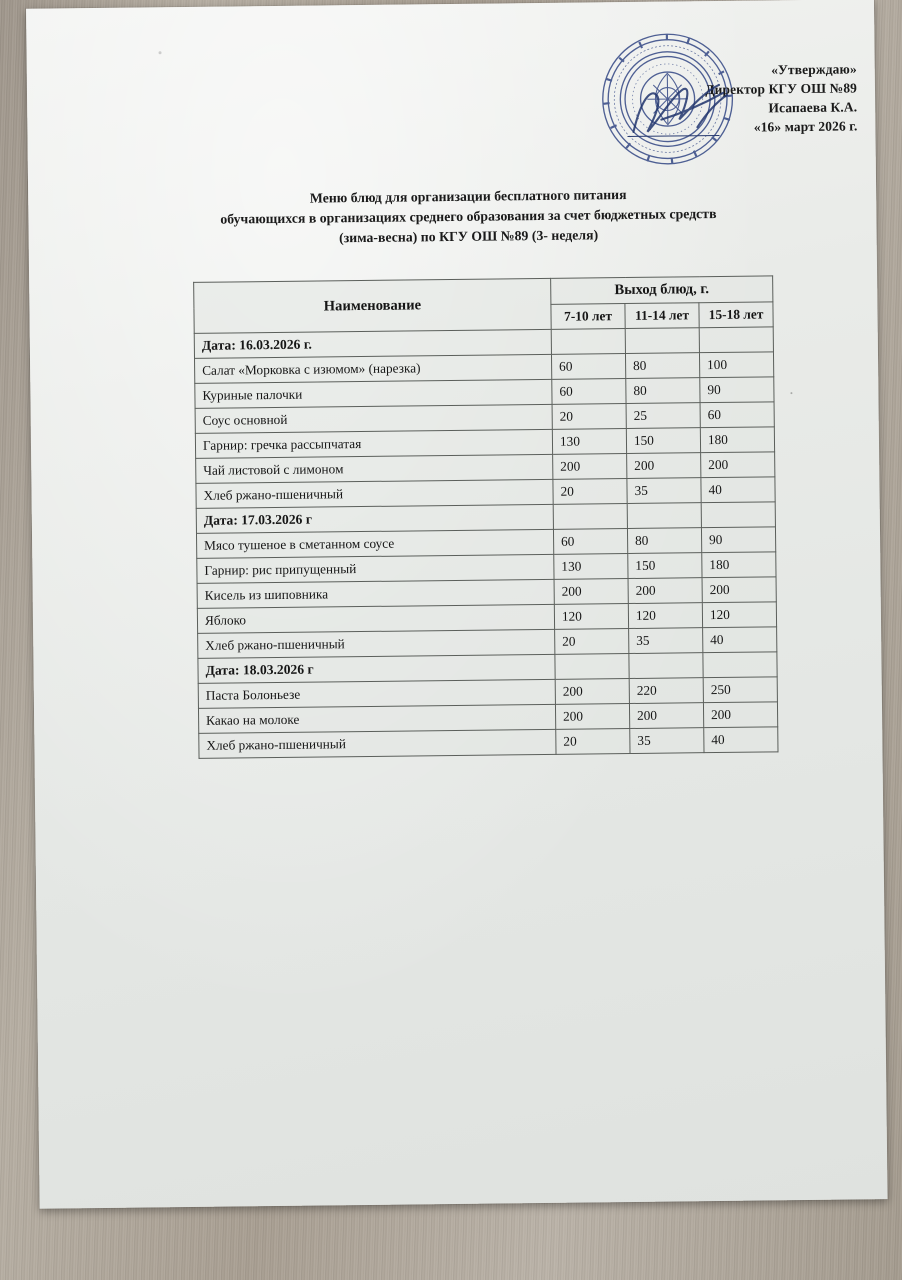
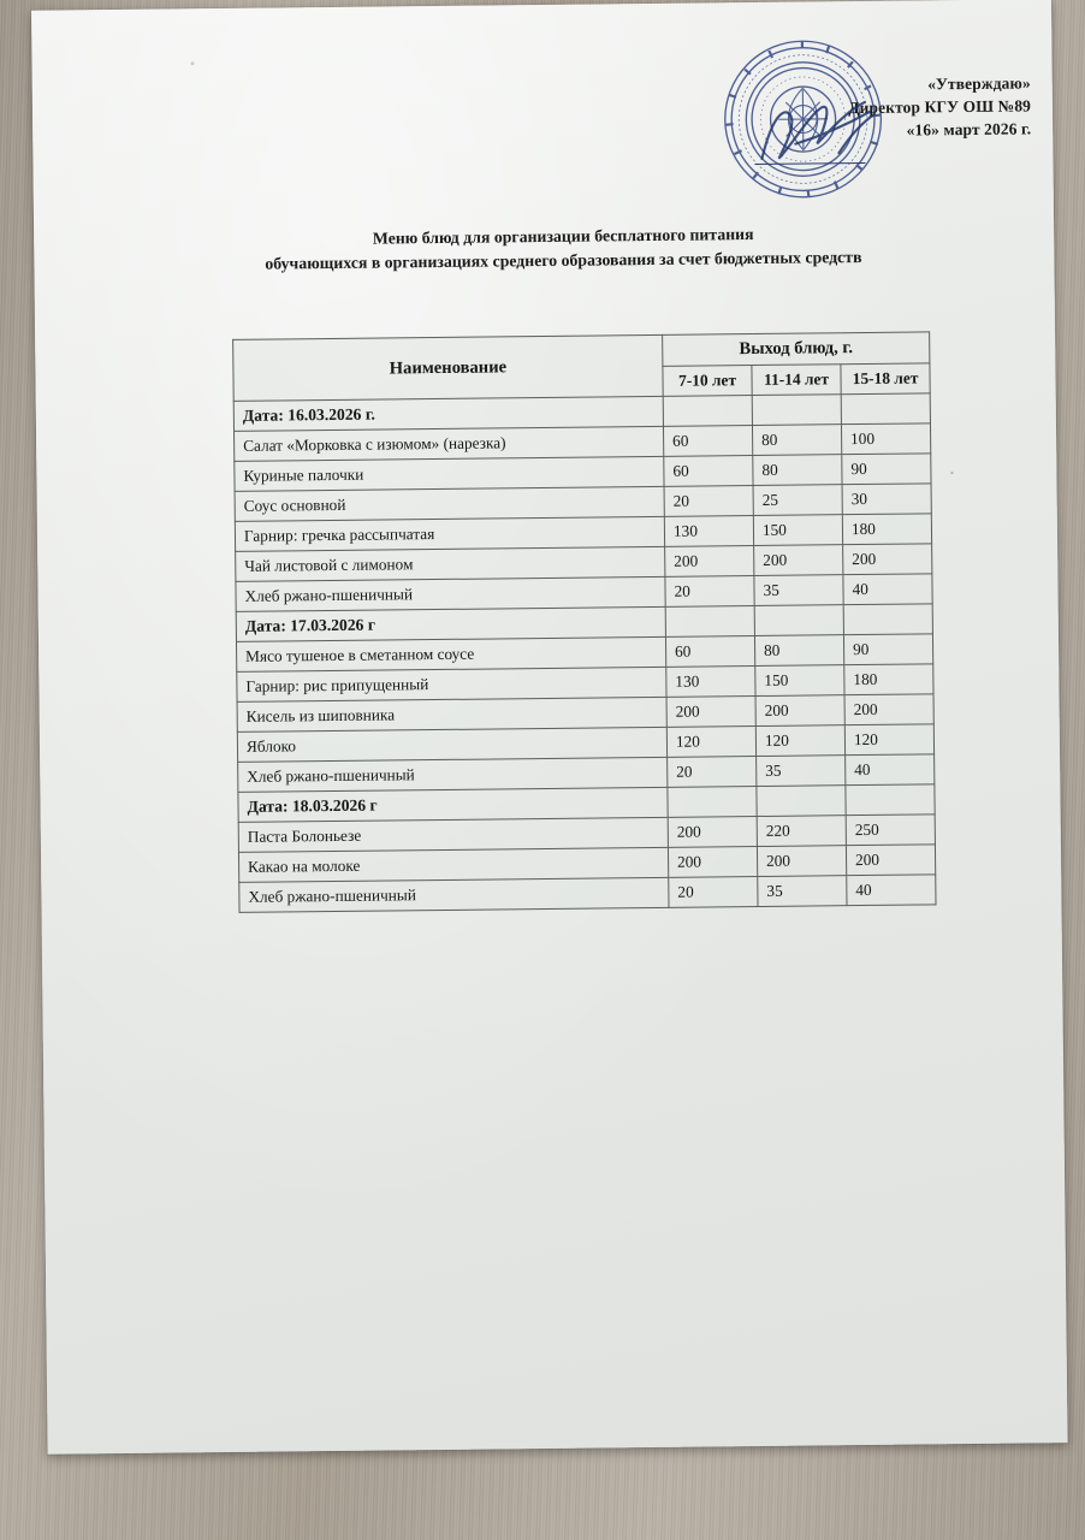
  «Утверждаю»
  Директор КГУ ОШ №89
- Исапаева К.А.
  «16» март 2026 г.
  Меню блюд для организации бесплатного питания
  обучающихся в организациях среднего образования за счет бюджетных средств
- (зима-весна) по КГУ ОШ №89 (3- неделя)
  Наименование	Выход блюд, г.
  7-10 лет	11-14 лет	15-18 лет
  Дата: 16.03.2026 г.
  Салат «Морковка с изюмом» (нарезка)	60	80	100
  Куриные палочки	60	80	90
- Соус основной	20	25	60
+ Соус основной	20	25	30
  Гарнир: гречка рассыпчатая	130	150	180
  Чай листовой с лимоном	200	200	200
  Хлеб ржано-пшеничный	20	35	40
  Дата: 17.03.2026 г
  Мясо тушеное в сметанном соусе	60	80	90
  Гарнир: рис припущенный	130	150	180
  Кисель из шиповника	200	200	200
  Яблоко	120	120	120
  Хлеб ржано-пшеничный	20	35	40
  Дата: 18.03.2026 г
  Паста Болоньезе	200	220	250
  Какао на молоке	200	200	200
  Хлеб ржано-пшеничный	20	35	40
